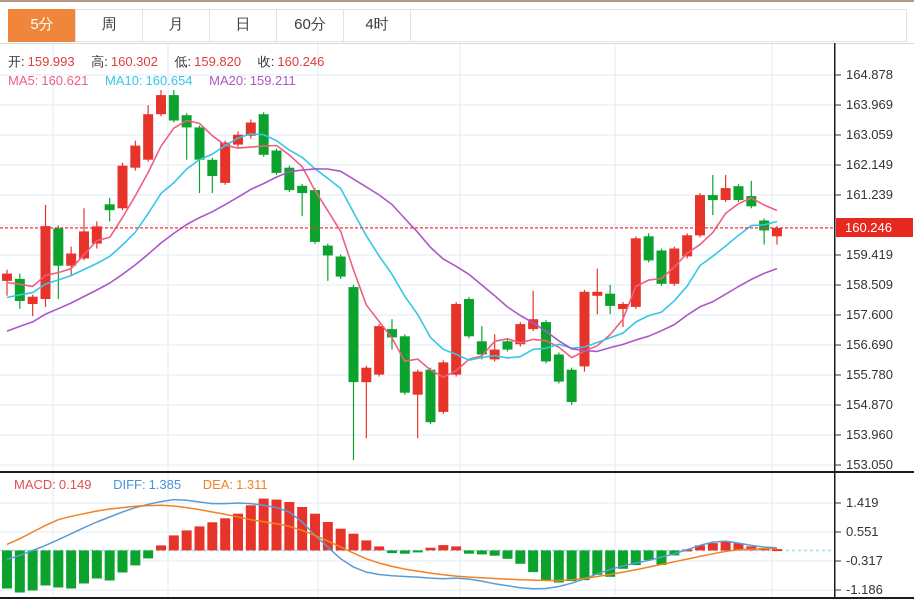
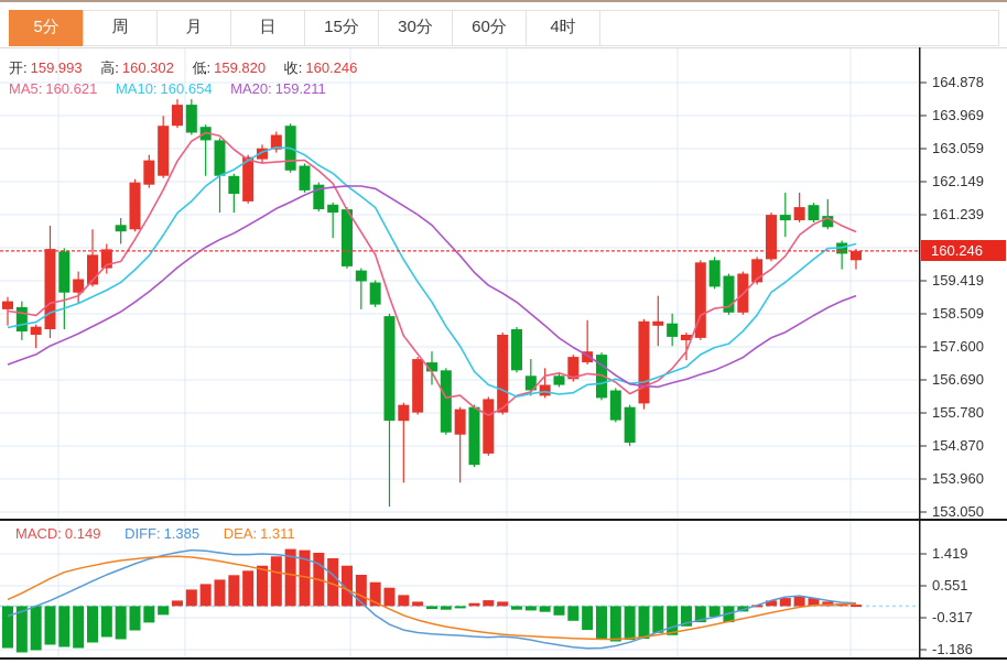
  5分
  周
  月
  日
+ 15分
+ 30分
  60分
  4时
  开: 159.993 高: 160.302 低: 159.820 收: 160.246
  MA5: 160.621 MA10: 160.654 MA20: 159.211
  MACD: 0.149 DIFF: 1.385 DEA: 1.311
  164.878
  163.969
  163.059
  162.149
  161.239
  159.419
  158.509
  157.600
  156.690
  155.780
  154.870
  153.960
  153.050
  1.419
  0.551
  -0.317
  -1.186
  160.246
